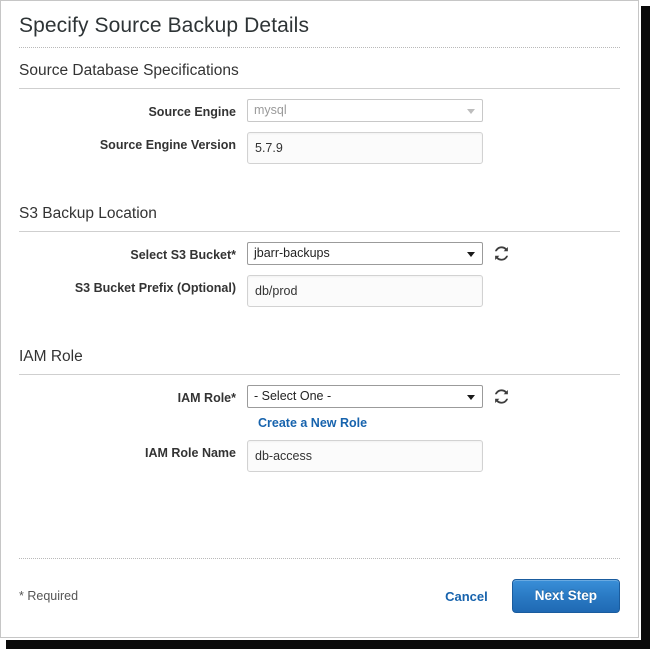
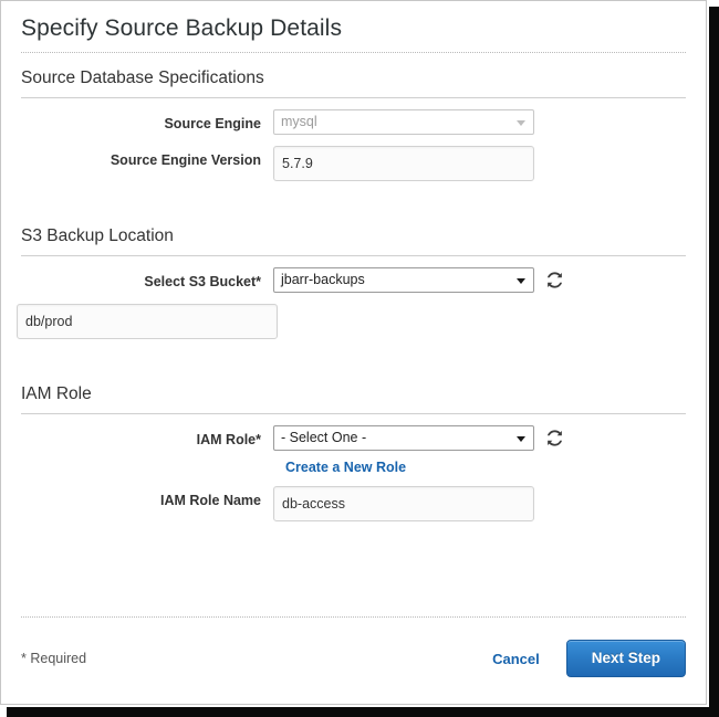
  Specify Source Backup Details
  Source Database Specifications
  Source Engine
  mysql
  Source Engine Version
  5.7.9
  S3 Backup Location
  Select S3 Bucket*
  jbarr-backups
- S3 Bucket Prefix (Optional)
  db/prod
  IAM Role
  IAM Role*
  - Select One -
  Create a New Role
  IAM Role Name
  db-access
  * Required
  Cancel
  Next Step
